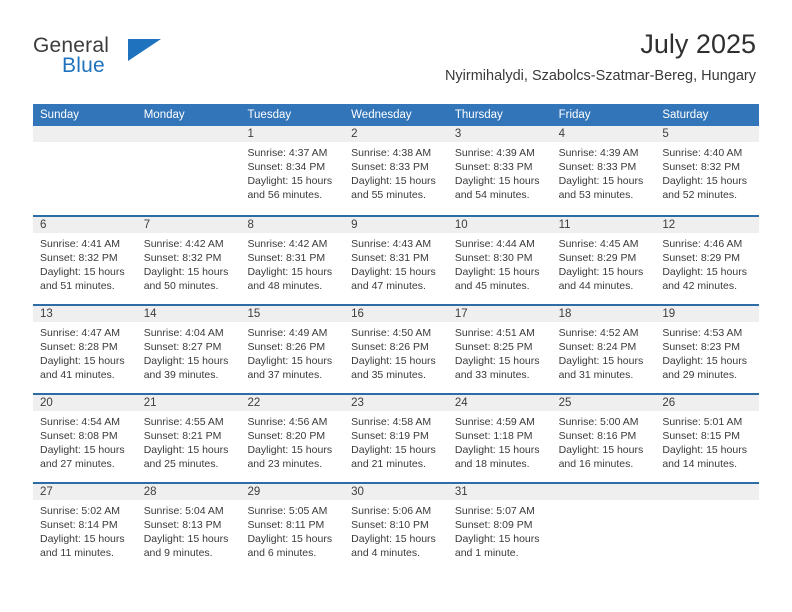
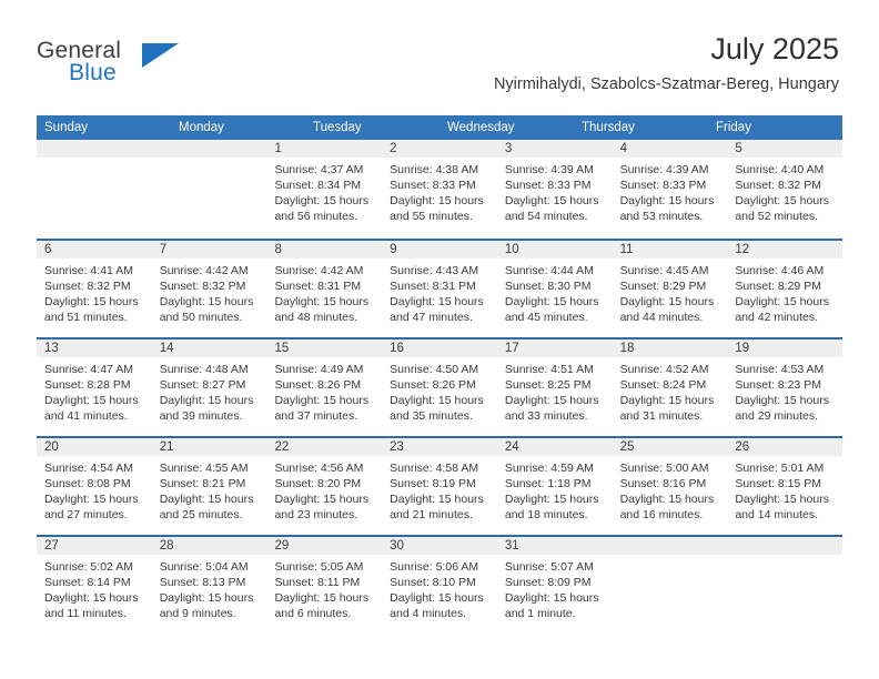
  General
  Blue
  July 2025
  Nyirmihalydi, Szabolcs-Szatmar-Bereg, Hungary
  Sunday
  Monday
  Tuesday
  Wednesday
  Thursday
  Friday
- Saturday
  1
  Sunrise: 4:37 AM
  Sunset: 8:34 PM
  Daylight: 15 hours and 56 minutes.
  2
  Sunrise: 4:38 AM
  Sunset: 8:33 PM
  Daylight: 15 hours and 55 minutes.
  3
  Sunrise: 4:39 AM
  Sunset: 8:33 PM
  Daylight: 15 hours and 54 minutes.
  4
  Sunrise: 4:39 AM
  Sunset: 8:33 PM
  Daylight: 15 hours and 53 minutes.
  5
  Sunrise: 4:40 AM
  Sunset: 8:32 PM
  Daylight: 15 hours and 52 minutes.
  6
  Sunrise: 4:41 AM
  Sunset: 8:32 PM
  Daylight: 15 hours and 51 minutes.
  7
  Sunrise: 4:42 AM
  Sunset: 8:32 PM
  Daylight: 15 hours and 50 minutes.
  8
  Sunrise: 4:42 AM
  Sunset: 8:31 PM
  Daylight: 15 hours and 48 minutes.
  9
  Sunrise: 4:43 AM
  Sunset: 8:31 PM
  Daylight: 15 hours and 47 minutes.
  10
  Sunrise: 4:44 AM
  Sunset: 8:30 PM
  Daylight: 15 hours and 45 minutes.
  11
  Sunrise: 4:45 AM
  Sunset: 8:29 PM
  Daylight: 15 hours and 44 minutes.
  12
  Sunrise: 4:46 AM
  Sunset: 8:29 PM
  Daylight: 15 hours and 42 minutes.
  13
  Sunrise: 4:47 AM
  Sunset: 8:28 PM
  Daylight: 15 hours and 41 minutes.
  14
- Sunrise: 4:04 AM
+ Sunrise: 4:48 AM
  Sunset: 8:27 PM
  Daylight: 15 hours and 39 minutes.
  15
  Sunrise: 4:49 AM
  Sunset: 8:26 PM
  Daylight: 15 hours and 37 minutes.
  16
  Sunrise: 4:50 AM
  Sunset: 8:26 PM
  Daylight: 15 hours and 35 minutes.
  17
  Sunrise: 4:51 AM
  Sunset: 8:25 PM
  Daylight: 15 hours and 33 minutes.
  18
  Sunrise: 4:52 AM
  Sunset: 8:24 PM
  Daylight: 15 hours and 31 minutes.
  19
  Sunrise: 4:53 AM
  Sunset: 8:23 PM
  Daylight: 15 hours and 29 minutes.
  20
  Sunrise: 4:54 AM
  Sunset: 8:08 PM
  Daylight: 15 hours and 27 minutes.
  21
  Sunrise: 4:55 AM
  Sunset: 8:21 PM
  Daylight: 15 hours and 25 minutes.
  22
  Sunrise: 4:56 AM
  Sunset: 8:20 PM
  Daylight: 15 hours and 23 minutes.
  23
  Sunrise: 4:58 AM
  Sunset: 8:19 PM
  Daylight: 15 hours and 21 minutes.
  24
  Sunrise: 4:59 AM
  Sunset: 1:18 PM
  Daylight: 15 hours and 18 minutes.
  25
  Sunrise: 5:00 AM
  Sunset: 8:16 PM
  Daylight: 15 hours and 16 minutes.
  26
  Sunrise: 5:01 AM
  Sunset: 8:15 PM
  Daylight: 15 hours and 14 minutes.
  27
  Sunrise: 5:02 AM
  Sunset: 8:14 PM
  Daylight: 15 hours and 11 minutes.
  28
  Sunrise: 5:04 AM
  Sunset: 8:13 PM
  Daylight: 15 hours and 9 minutes.
  29
  Sunrise: 5:05 AM
  Sunset: 8:11 PM
  Daylight: 15 hours and 6 minutes.
  30
  Sunrise: 5:06 AM
  Sunset: 8:10 PM
  Daylight: 15 hours and 4 minutes.
  31
  Sunrise: 5:07 AM
  Sunset: 8:09 PM
  Daylight: 15 hours and 1 minute.
